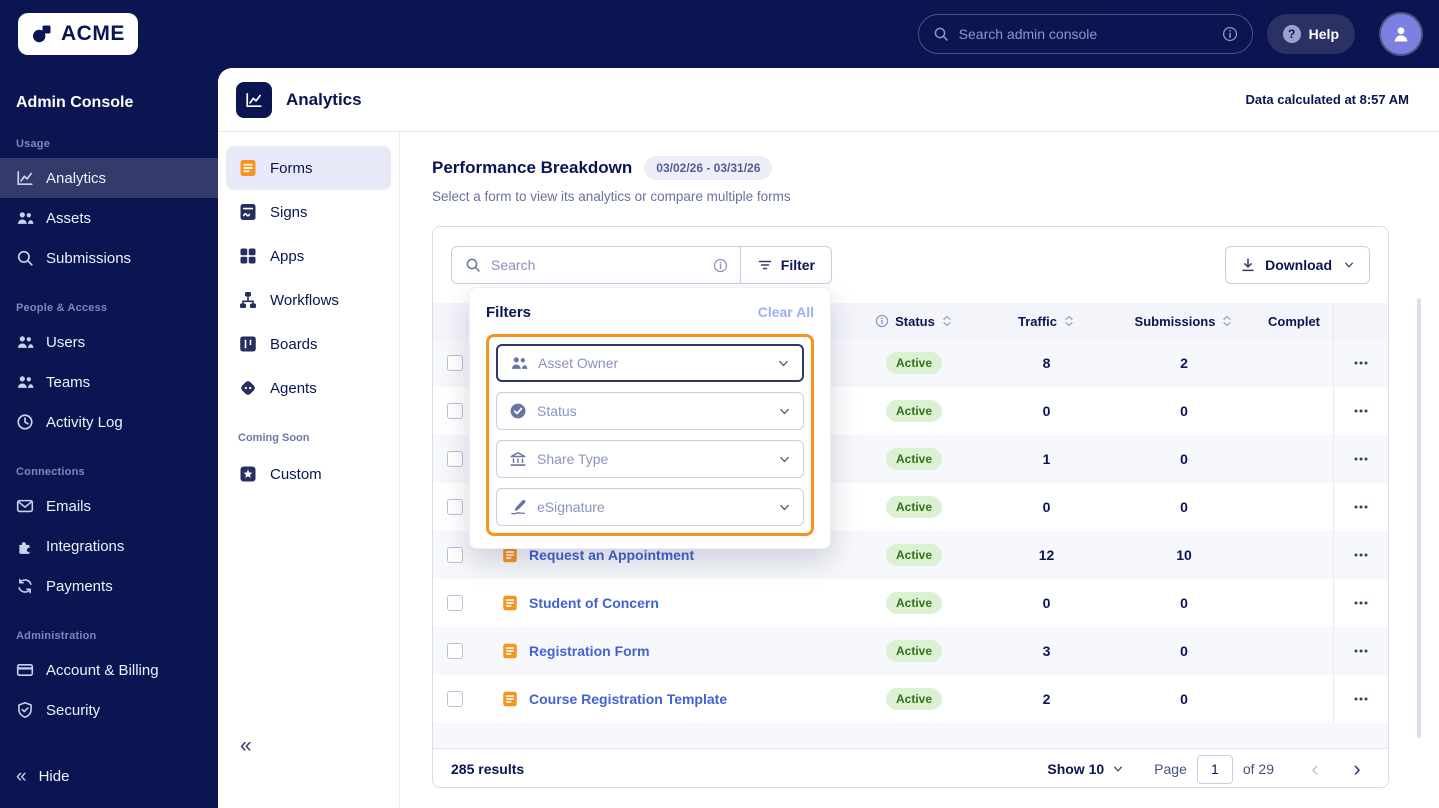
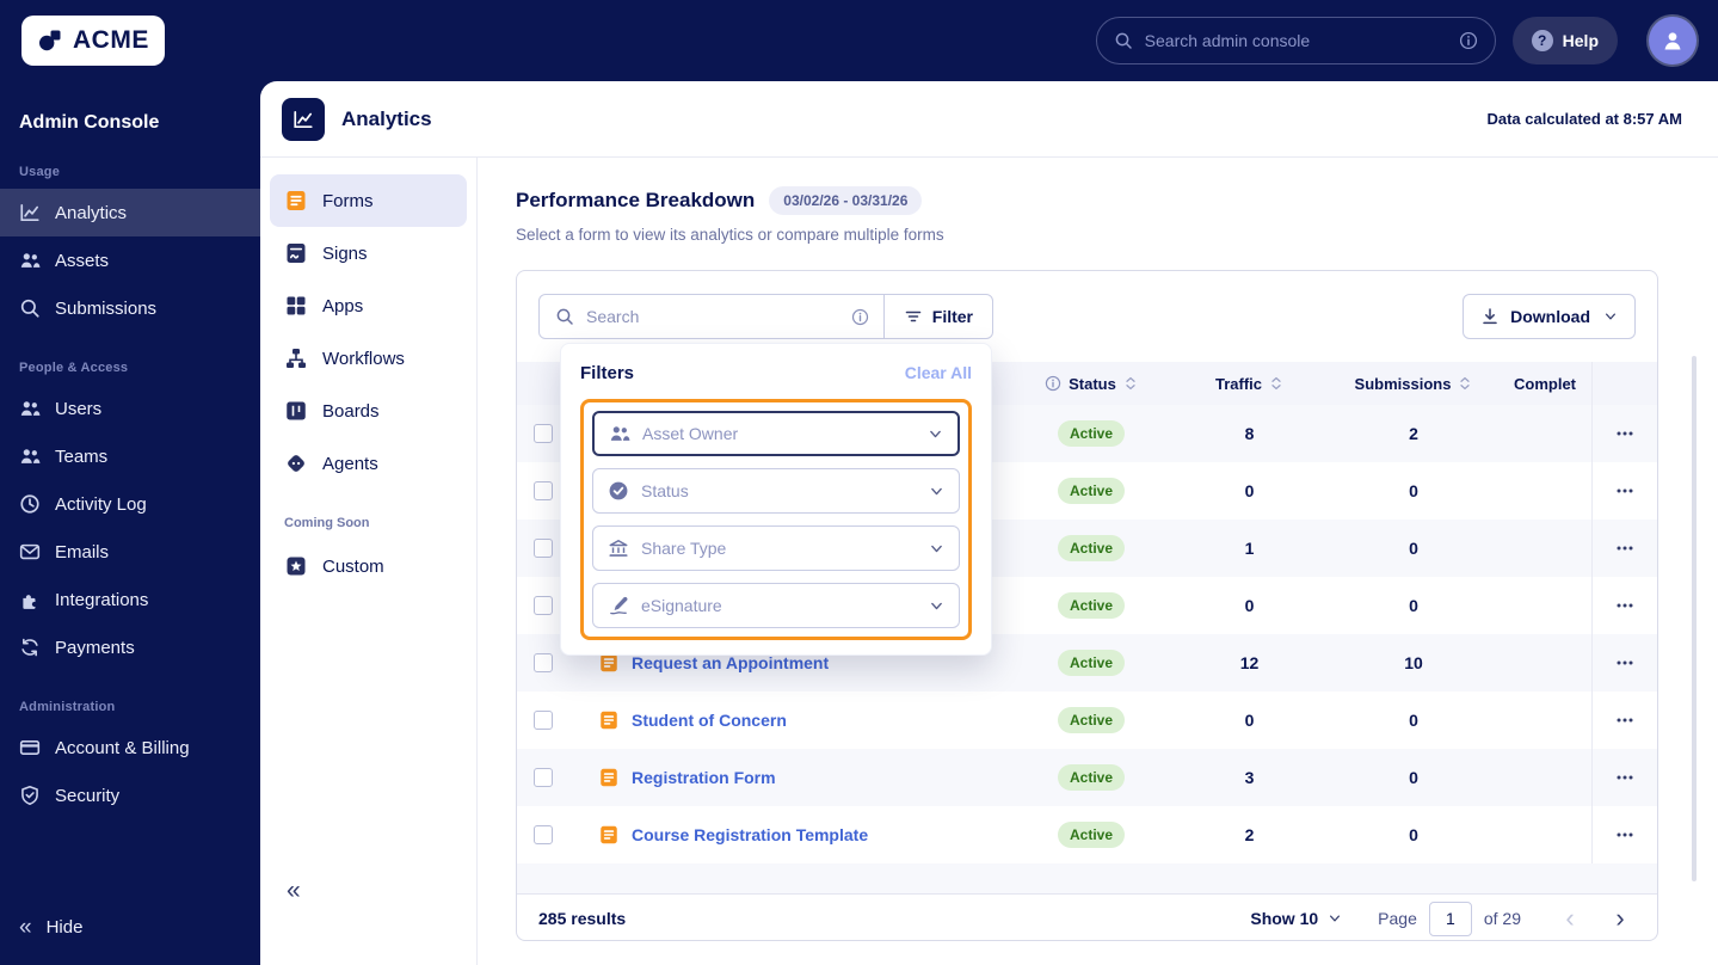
  ACME
  Search admin console
  ?
  Help
  Admin Console
  Usage
  Analytics
  Assets
  Submissions
  People & Access
  Users
  Teams
  Activity Log
- Connections
  Emails
  Integrations
  Payments
  Administration
  Account & Billing
  Security
  «
  Hide
  Analytics
  Data calculated at 8:57 AM
  Forms
  Signs
  Apps
  Workflows
  Boards
  Agents
  Coming Soon
  Custom
  «
  Performance Breakdown
  03/02/26 - 03/31/26
  Select a form to view its analytics or compare multiple forms
  Search
  Filter
  Download
  Status
  Traffic
  Submissions
  Complet
  Active
  8
  2
  Active
  0
  0
  Active
  1
  0
  Active
  0
  0
  Request an Appointment
  Active
  12
  10
  Student of Concern
  Active
  0
  0
  Registration Form
  Active
  3
  0
  Course Registration Template
  Active
  2
  0
  285 results
  Show 10
  Page
  1
  of 29
  ‹
  ›
  Filters
  Clear All
  Asset Owner
  Status
  Share Type
  eSignature
